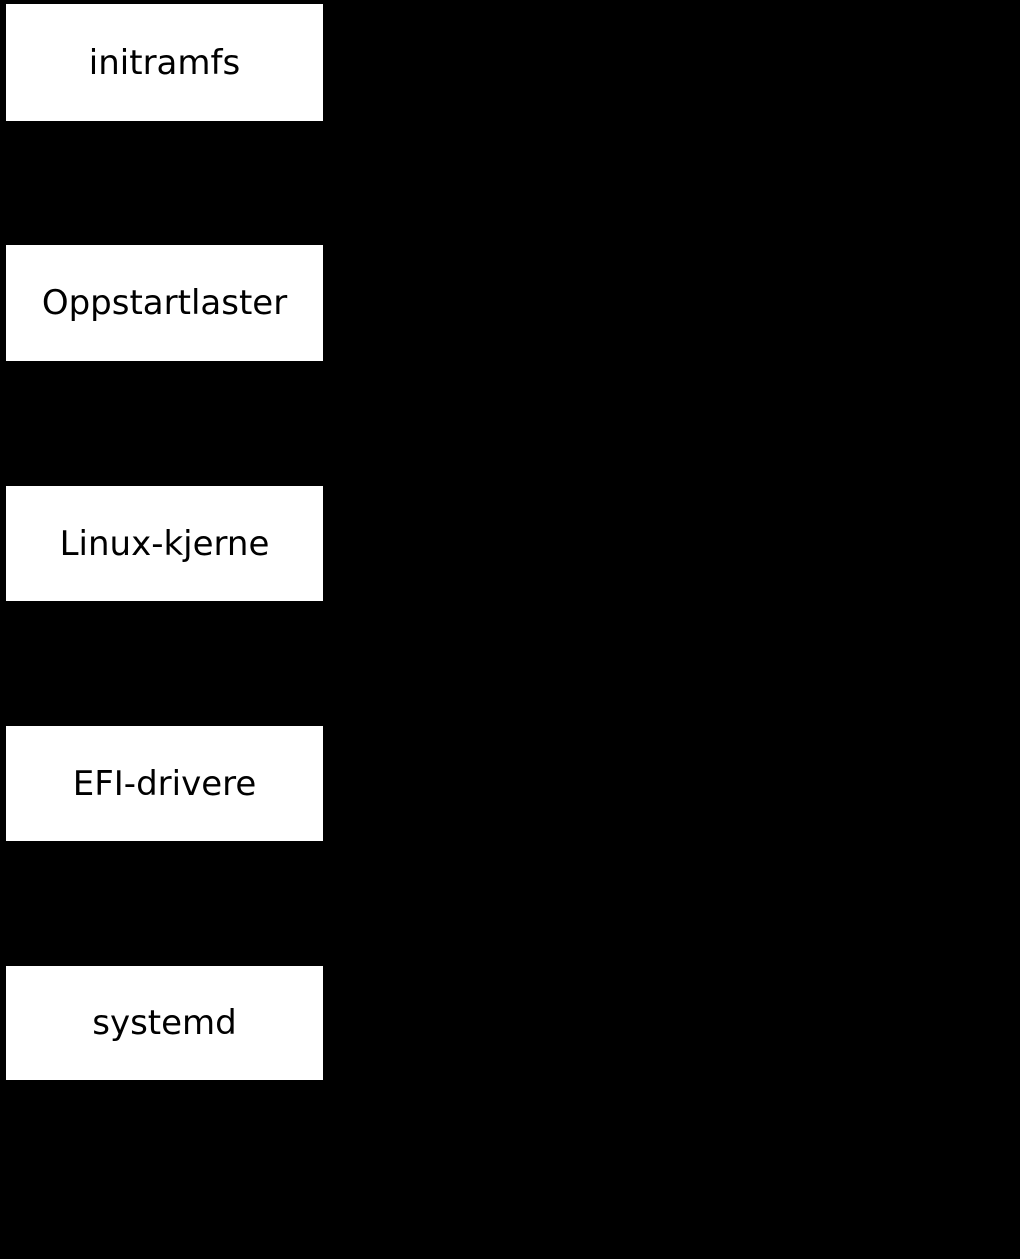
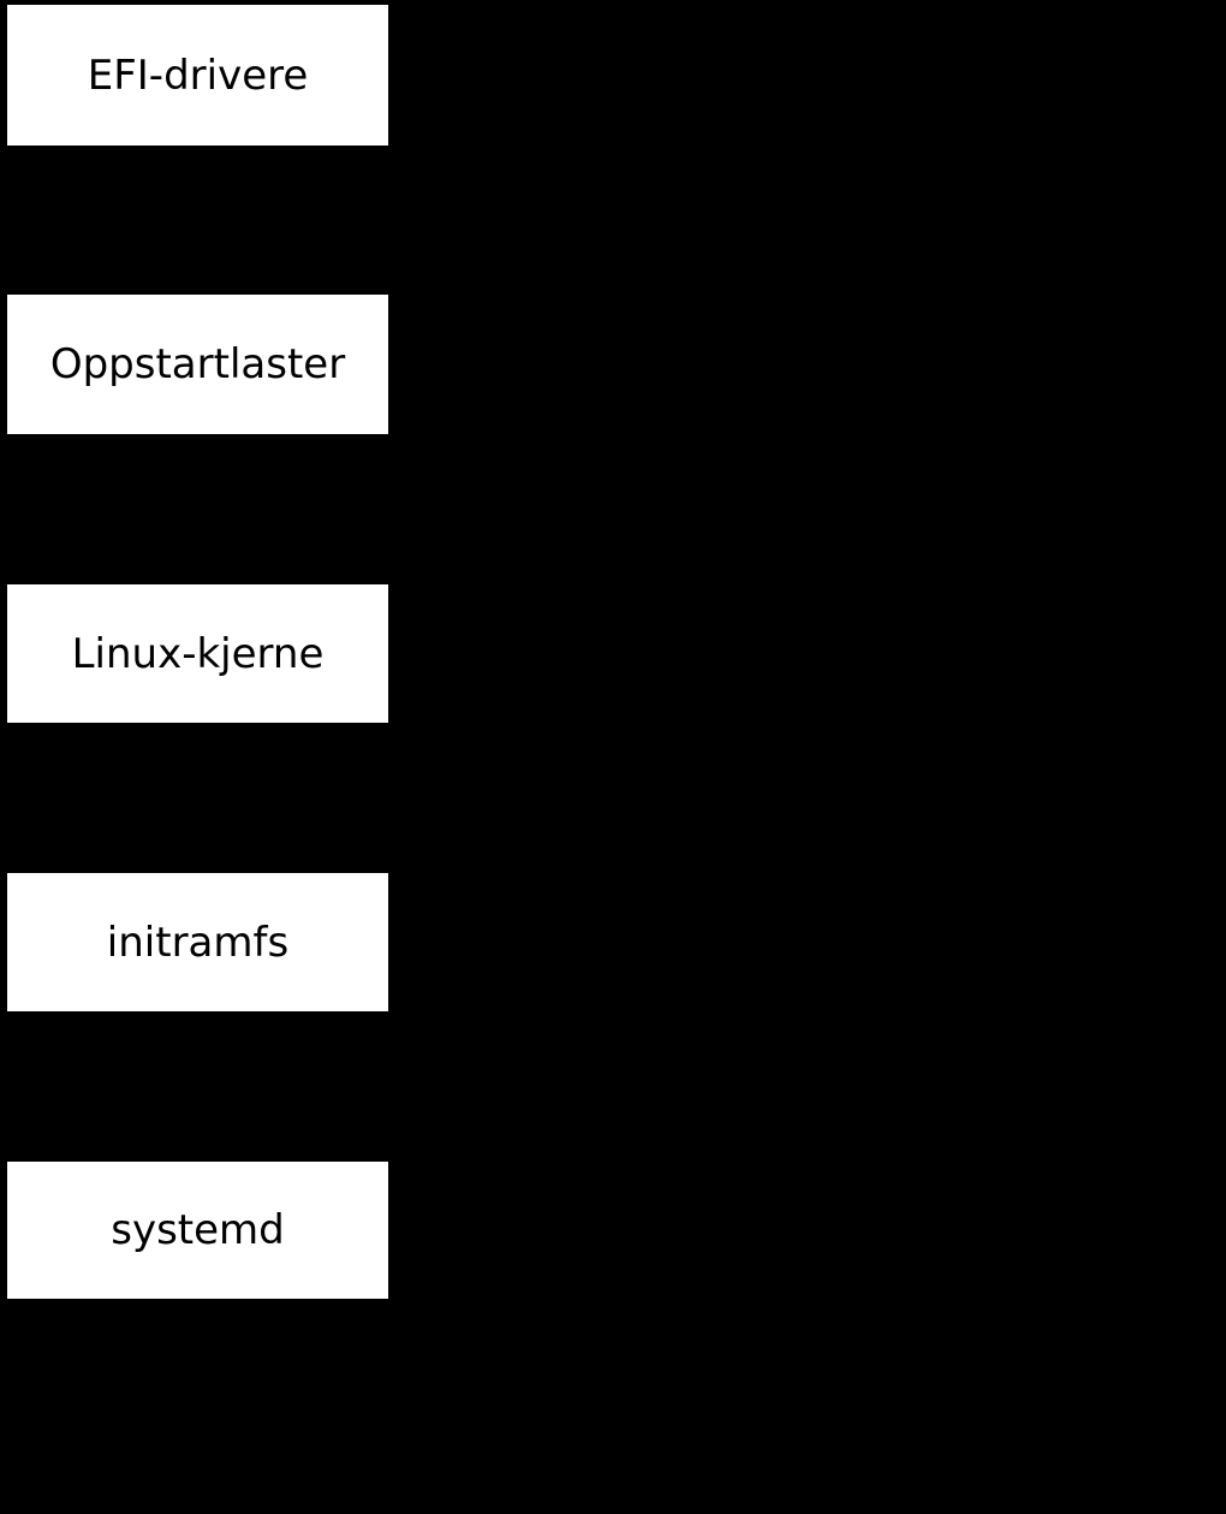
- initramfs
+ EFI-drivere
  Oppstartlaster
  Linux-kjerne
- EFI-drivere
+ initramfs
  systemd
